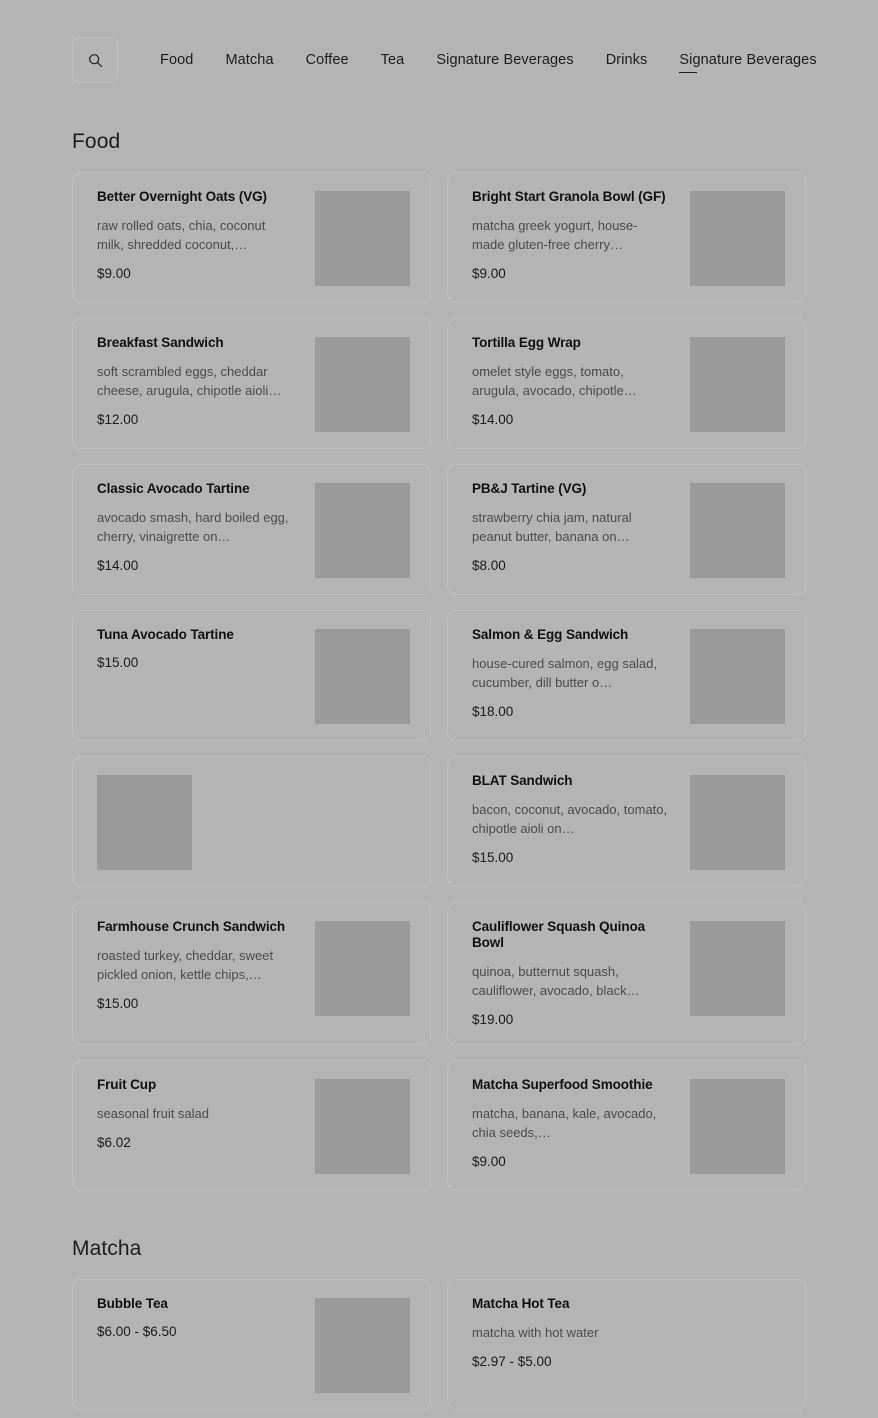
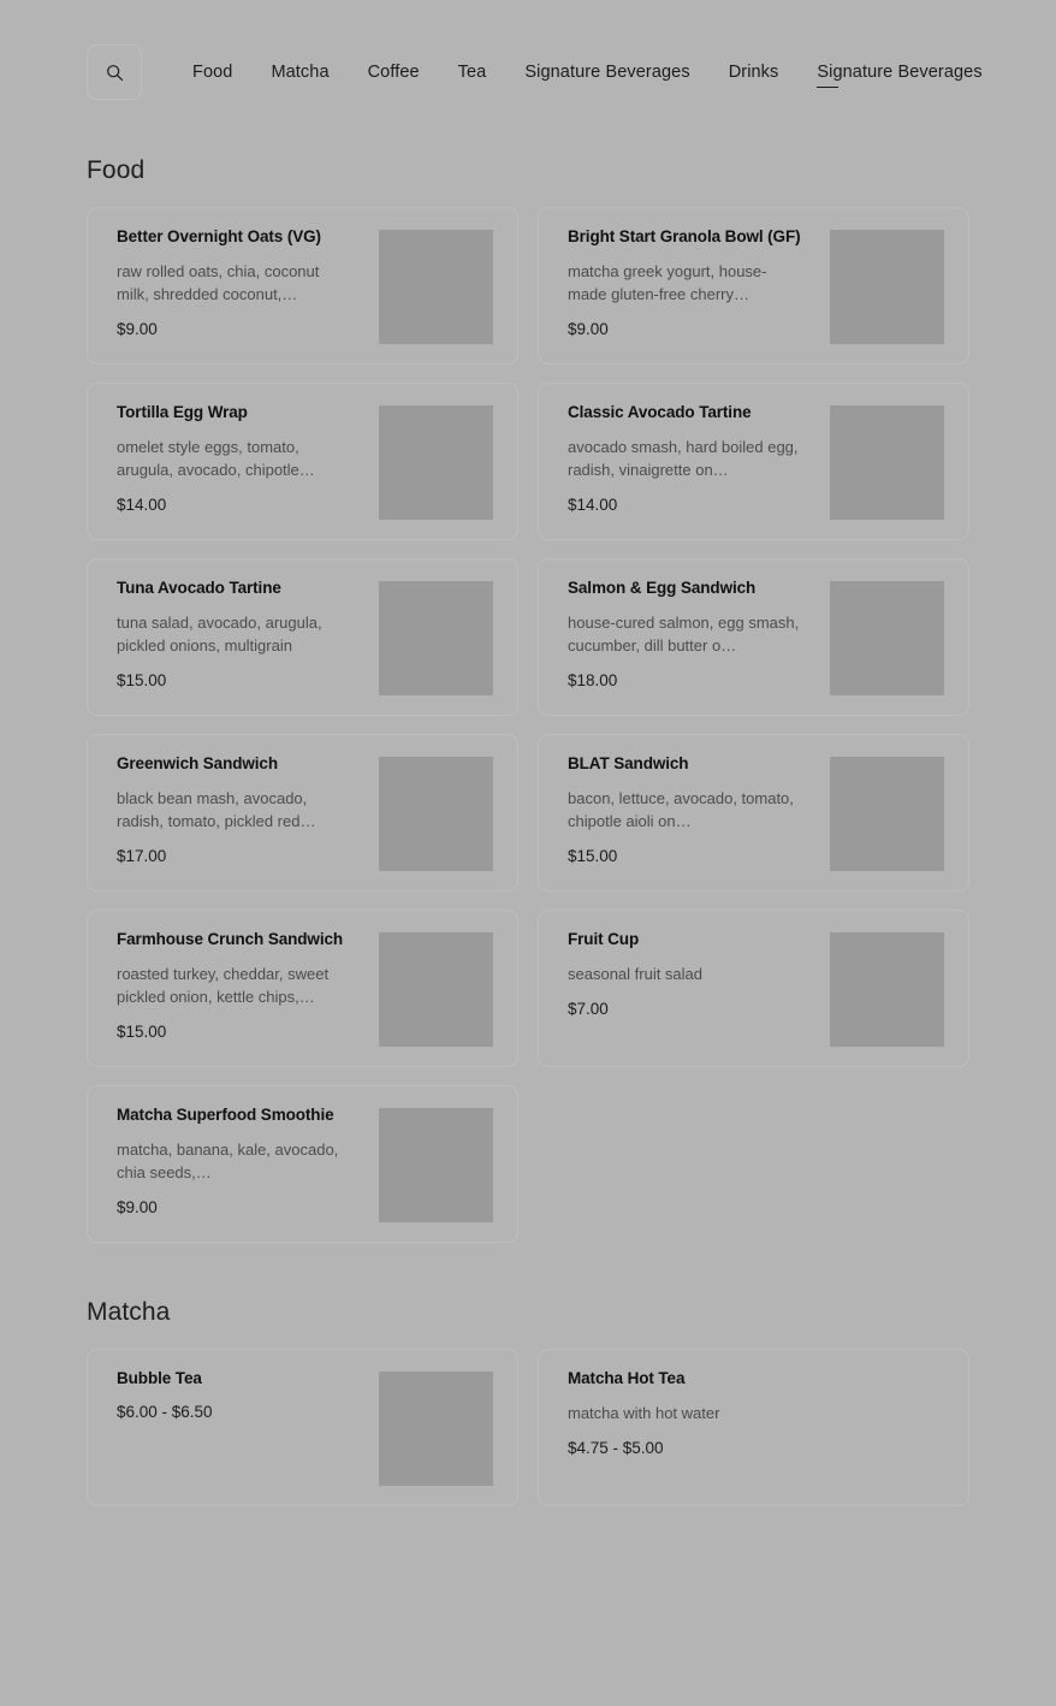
  Food
  Matcha
  Coffee
  Tea
  Signature Beverages
  Drinks
  Signature Beverages
  Food
  Better Overnight Oats (VG)
  raw rolled oats, chia, coconut milk, shredded coconut,…
  $9.00
  Bright Start Granola Bowl (GF)
  matcha greek yogurt, house-made gluten-free cherry…
  $9.00
- Breakfast Sandwich
- soft scrambled eggs, cheddar cheese, arugula, chipotle aioli…
- $12.00
  Tortilla Egg Wrap
  omelet style eggs, tomato, arugula, avocado, chipotle…
  $14.00
  Classic Avocado Tartine
- avocado smash, hard boiled egg, cherry, vinaigrette on…
+ avocado smash, hard boiled egg, radish, vinaigrette on…
  $14.00
- PB&J Tartine (VG)
- strawberry chia jam, natural peanut butter, banana on…
- $8.00
  Tuna Avocado Tartine
+ tuna salad, avocado, arugula, pickled onions, multigrain
  $15.00
  Salmon & Egg Sandwich
- house-cured salmon, egg salad, cucumber, dill butter o…
+ house-cured salmon, egg smash, cucumber, dill butter o…
  $18.00
+ Greenwich Sandwich
+ black bean mash, avocado, radish, tomato, pickled red…
+ $17.00
  BLAT Sandwich
- bacon, coconut, avocado, tomato, chipotle aioli on…
+ bacon, lettuce, avocado, tomato, chipotle aioli on…
  $15.00
  Farmhouse Crunch Sandwich
  roasted turkey, cheddar, sweet pickled onion, kettle chips,…
  $15.00
- Cauliflower Squash Quinoa Bowl
- quinoa, butternut squash, cauliflower, avocado, black…
- $19.00
  Fruit Cup
  seasonal fruit salad
- $6.02
+ $7.00
  Matcha Superfood Smoothie
  matcha, banana, kale, avocado, chia seeds,…
  $9.00
  Matcha
  Bubble Tea
  $6.00 - $6.50
  Matcha Hot Tea
  matcha with hot water
- $2.97 - $5.00
+ $4.75 - $5.00
